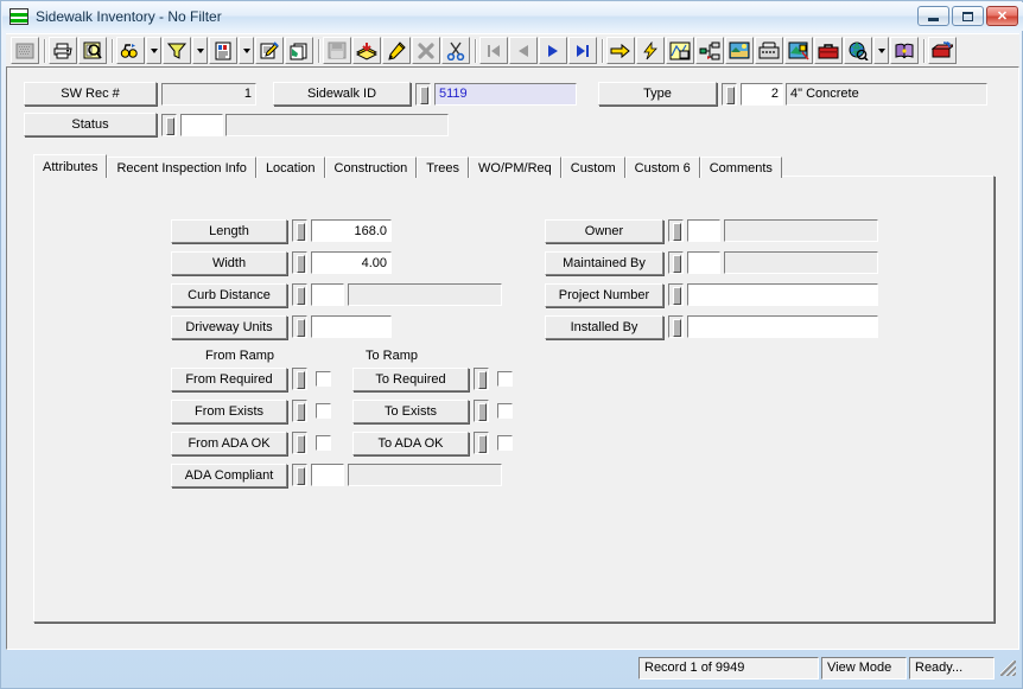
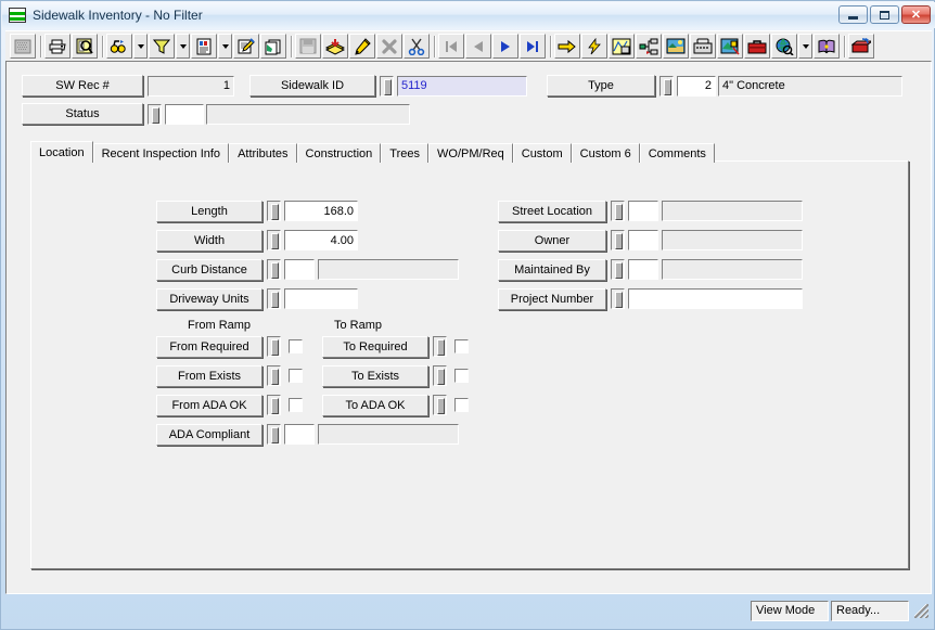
  Sidewalk Inventory - No Filter
  ✕
  SW Rec #
  1
  Sidewalk ID
  5119
  Type
  2
  4" Concrete
  Status
- Attributes
+ Location
  Recent Inspection Info
- Location
+ Attributes
  Construction
  Trees
  WO/PM/Req
  Custom
  Custom 6
  Comments
  Length
  168.0
  Width
  4.00
  Curb Distance
  Driveway Units
  From Ramp
  To Ramp
  From Required
  To Required
  From Exists
  To Exists
  From ADA OK
  To ADA OK
  ADA Compliant
+ Street Location
  Owner
  Maintained By
  Project Number
- Installed By
- Record 1 of 9949
  View Mode
  Ready...
